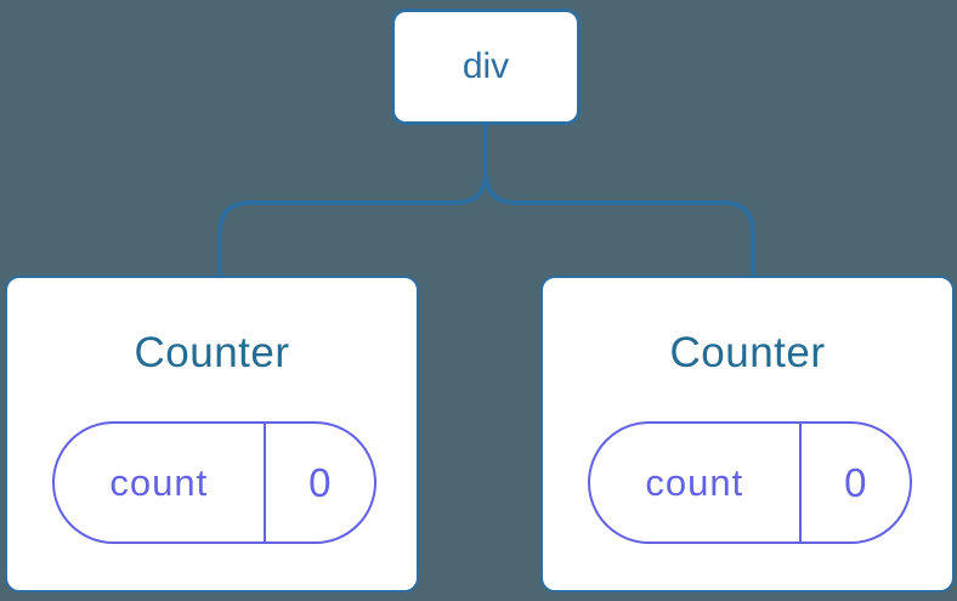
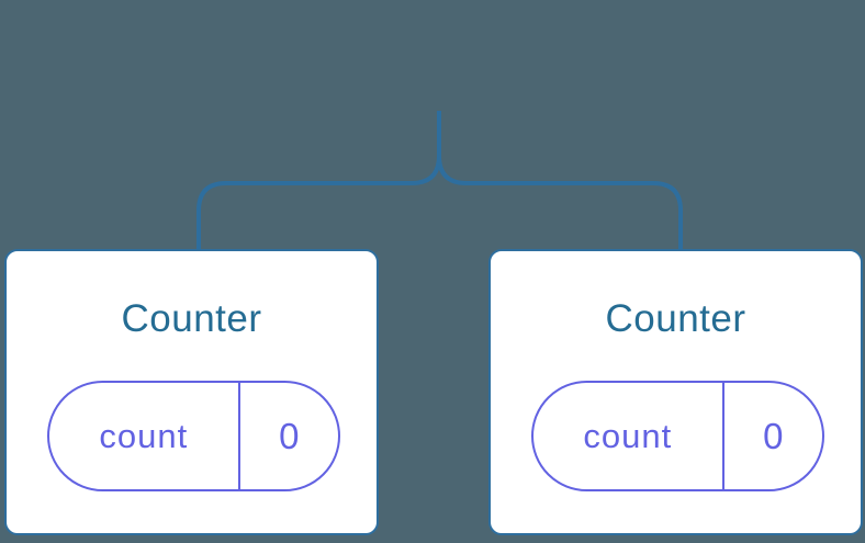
- div
  Counter
  count
  0
  Counter
  count
  0
